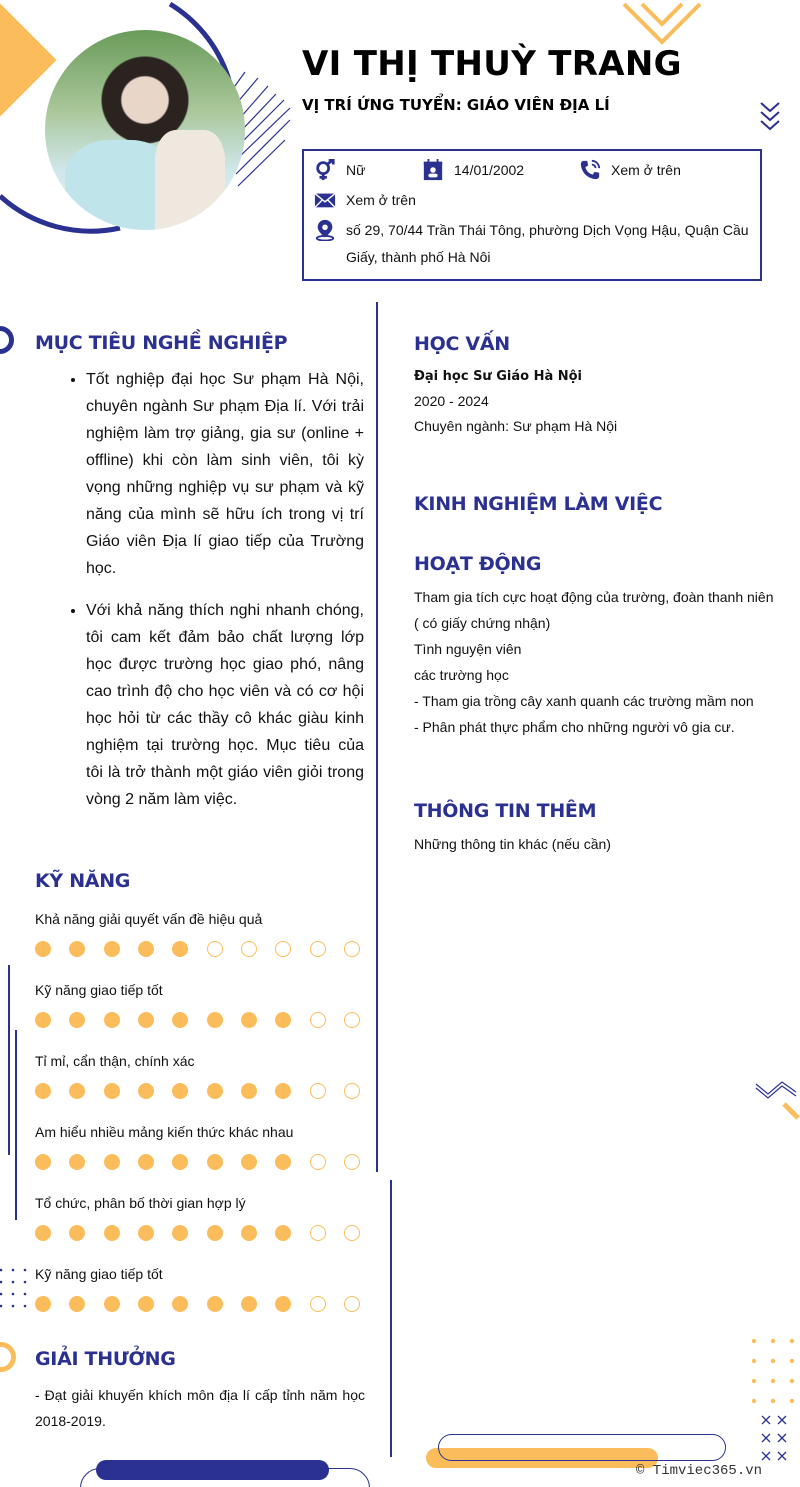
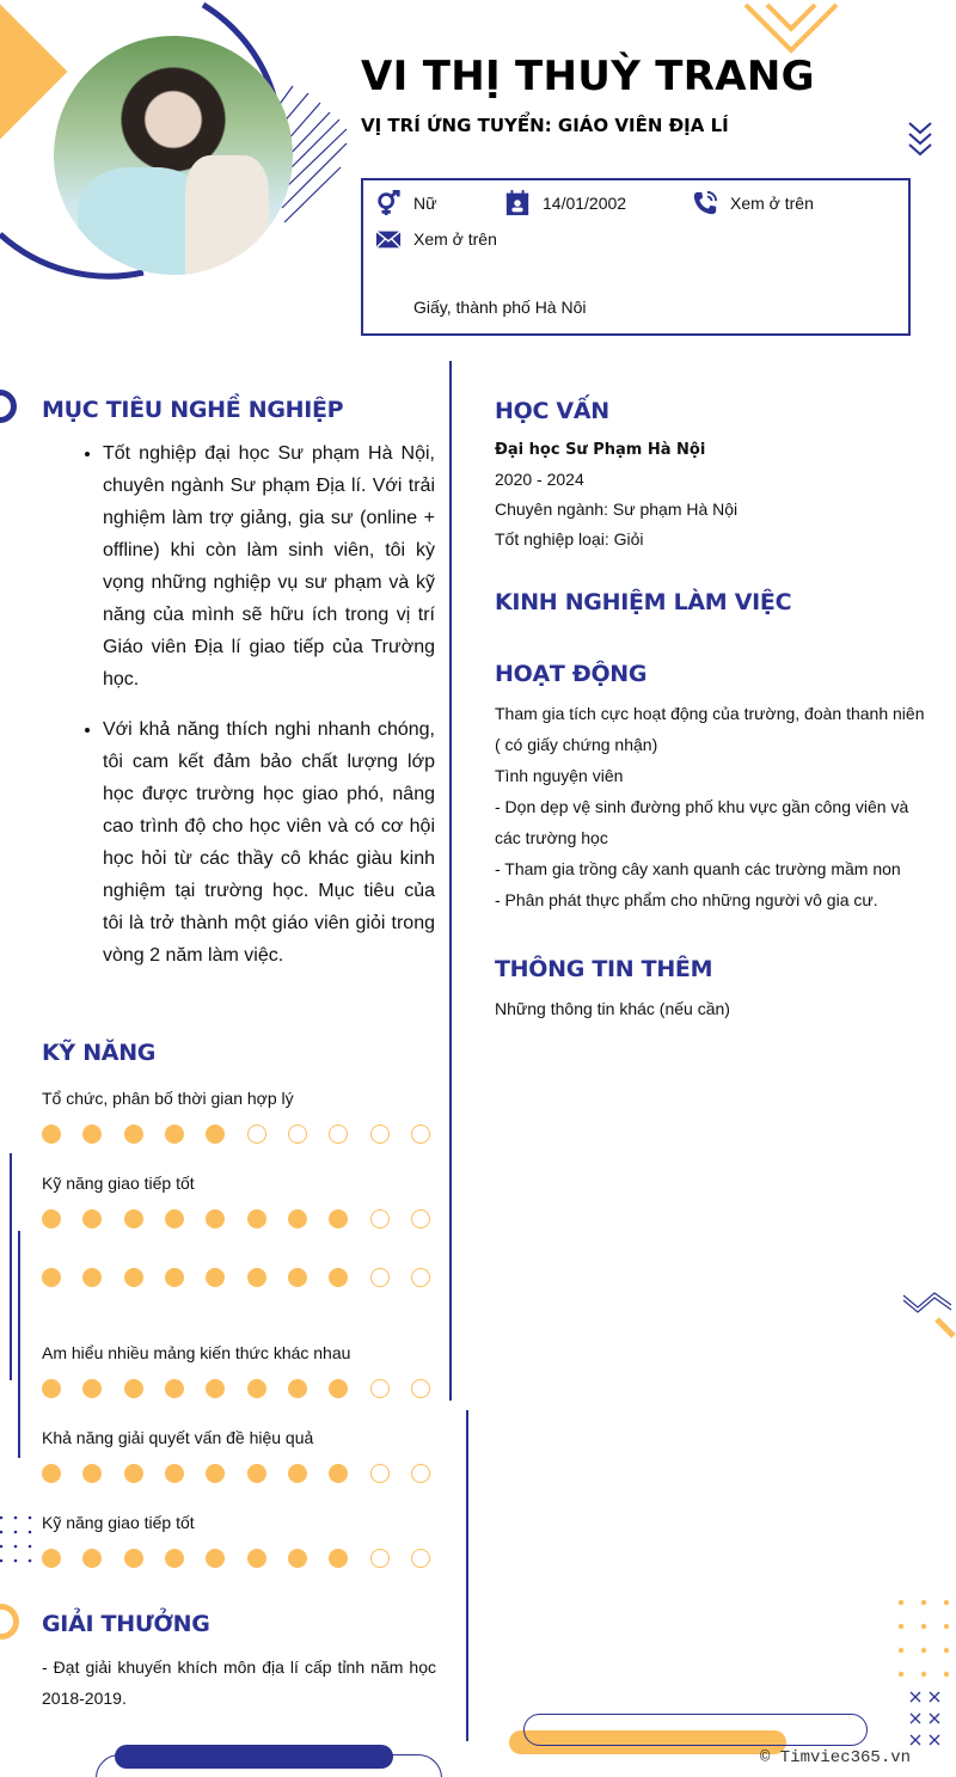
  VI THỊ THUỲ TRANG
  VỊ TRÍ ỨNG TUYỂN: GIÁO VIÊN ĐỊA LÍ
  Nữ
  14/01/2002
  Xem ở trên
  Xem ở trên
- số 29, 70/44 Trần Thái Tông, phường Dịch Vọng Hậu, Quận Cầu
  Giấy, thành phố Hà Nôi
  MỤC TIÊU NGHỀ NGHIỆP
  Tốt nghiệp đại học Sư phạm Hà Nội, chuyên ngành Sư phạm Địa lí. Với trải nghiệm làm trợ giảng, gia sư (online + offline) khi còn làm sinh viên, tôi kỳ vọng những nghiệp vụ sư phạm và kỹ năng của mình sẽ hữu ích trong vị trí Giáo viên Địa lí giao tiếp của Trường học.
  Với khả năng thích nghi nhanh chóng, tôi cam kết đảm bảo chất lượng lớp học được trường học giao phó, nâng cao trình độ cho học viên và có cơ hội học hỏi từ các thầy cô khác giàu kinh nghiệm tại trường học. Mục tiêu của tôi là trở thành một giáo viên giỏi trong vòng 2 năm làm việc.
  KỸ NĂNG
- Khả năng giải quyết vấn đề hiệu quả
+ Tổ chức, phân bố thời gian hợp lý
  Kỹ năng giao tiếp tốt
- Tỉ mỉ, cẩn thận, chính xác
  Am hiểu nhiều mảng kiến thức khác nhau
- Tổ chức, phân bố thời gian hợp lý
+ Khả năng giải quyết vấn đề hiệu quả
  Kỹ năng giao tiếp tốt
  GIẢI THƯỞNG
  - Đạt giải khuyến khích môn địa lí cấp tỉnh năm học 2018-2019.
  HỌC VẤN
- Đại học Sư Giáo Hà Nội
+ Đại học Sư Phạm Hà Nội
  2020 - 2024
  Chuyên ngành: Sư phạm Hà Nội
+ Tốt nghiệp loại: Giỏi
  KINH NGHIỆM LÀM VIỆC
  HOẠT ĐỘNG
  Tham gia tích cực hoạt động của trường, đoàn thanh niên
  ( có giấy chứng nhận)
  Tình nguyện viên
+ - Dọn dẹp vệ sinh đường phố khu vực gần công viên và
  các trường học
  - Tham gia trồng cây xanh quanh các trường mầm non
  - Phân phát thực phẩm cho những người vô gia cư.
  THÔNG TIN THÊM
  Những thông tin khác (nếu cần)
  © Timviec365.vn
